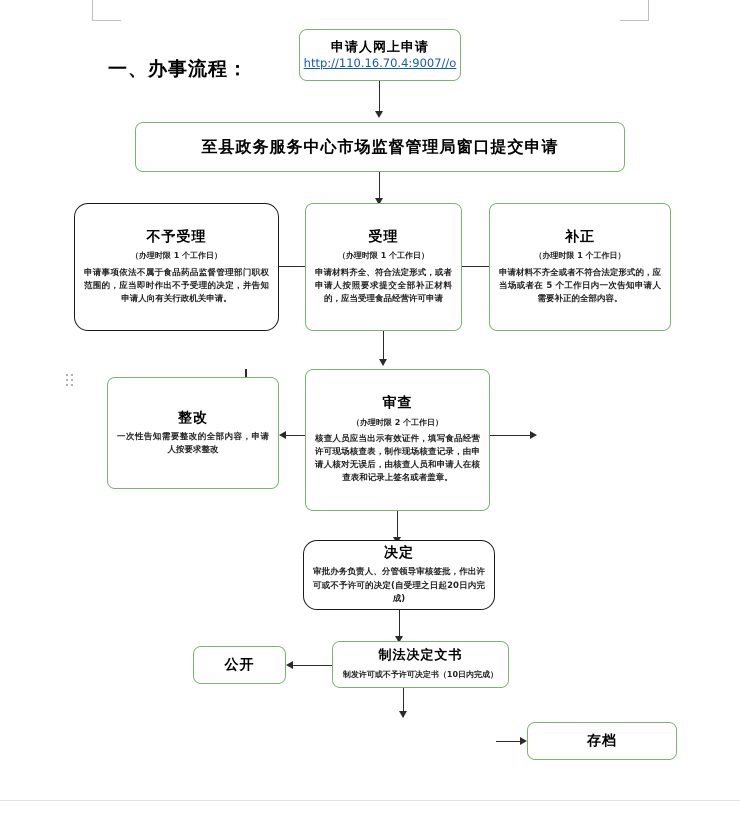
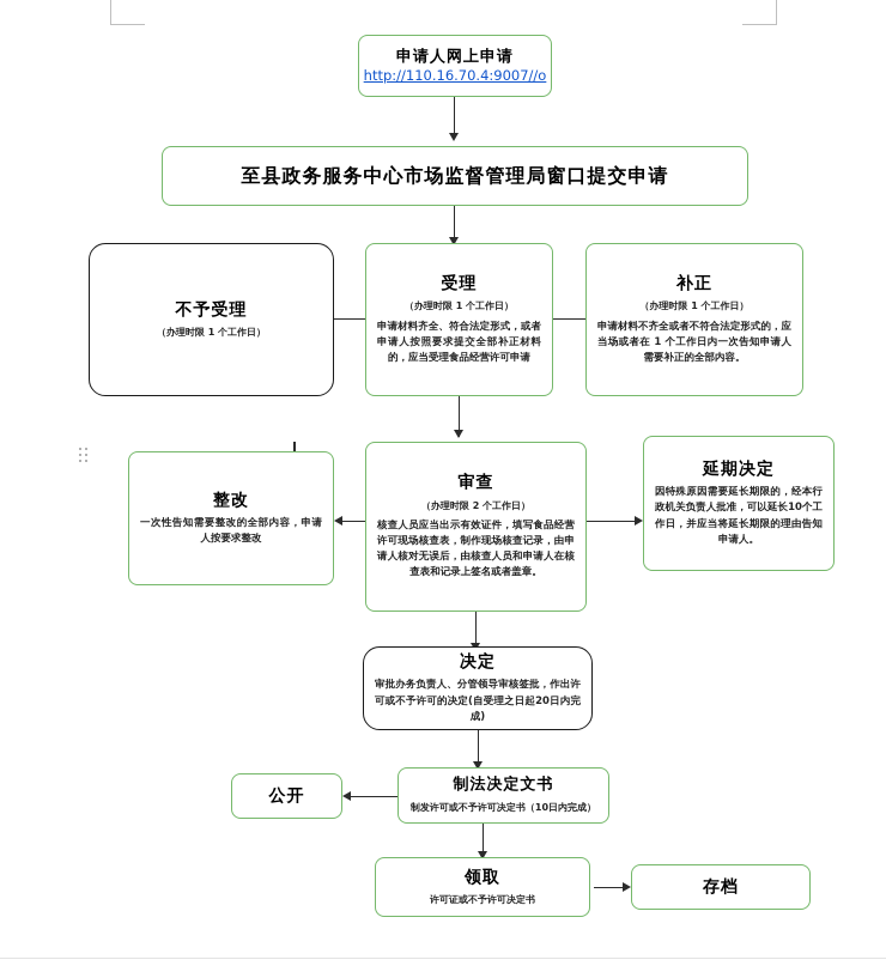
- 一、办事流程：
  申请人网上申请
  http://110.16.70.4:9007//o
  至县政务服务中心市场监督管理局窗口提交申请
  不予受理
  （办理时限 1 个工作日）
- 申请事项依法不属于食品药品监督管理部门职权范围的，应当即时作出不予受理的决定，并告知申请人向有关行政机关申请。
  受理
  （办理时限 1 个工作日）
  申请材料齐全、符合法定形式，或者申请人按照要求提交全部补正材料的，应当受理食品经营许可申请
  补正
  （办理时限 1 个工作日）
- 申请材料不齐全或者不符合法定形式的，应当场或者在 5 个工作日内一次告知申请人需要补正的全部内容。
+ 申请材料不齐全或者不符合法定形式的，应当场或者在 1 个工作日内一次告知申请人需要补正的全部内容。
  整改
  一次性告知需要整改的全部内容，申请人按要求整改
  审查
  （办理时限 2 个工作日）
  核查人员应当出示有效证件，填写食品经营许可现场核查表，制作现场核查记录，由申请人核对无误后，由核查人员和申请人在核查表和记录上签名或者盖章。
+ 延期决定
+ 因特殊原因需要延长期限的，经本行政机关负责人批准，可以延长10个工作日，并应当将延长期限的理由告知申请人。
  决定
  审批办务负责人、分管领导审核签批，作出许可或不予许可的决定(自受理之日起20日内完成)
  制法决定文书
  制发许可或不予许可决定书（10日内完成）
  公开
+ 领取
+ 许可证或不予许可决定书
  存档
